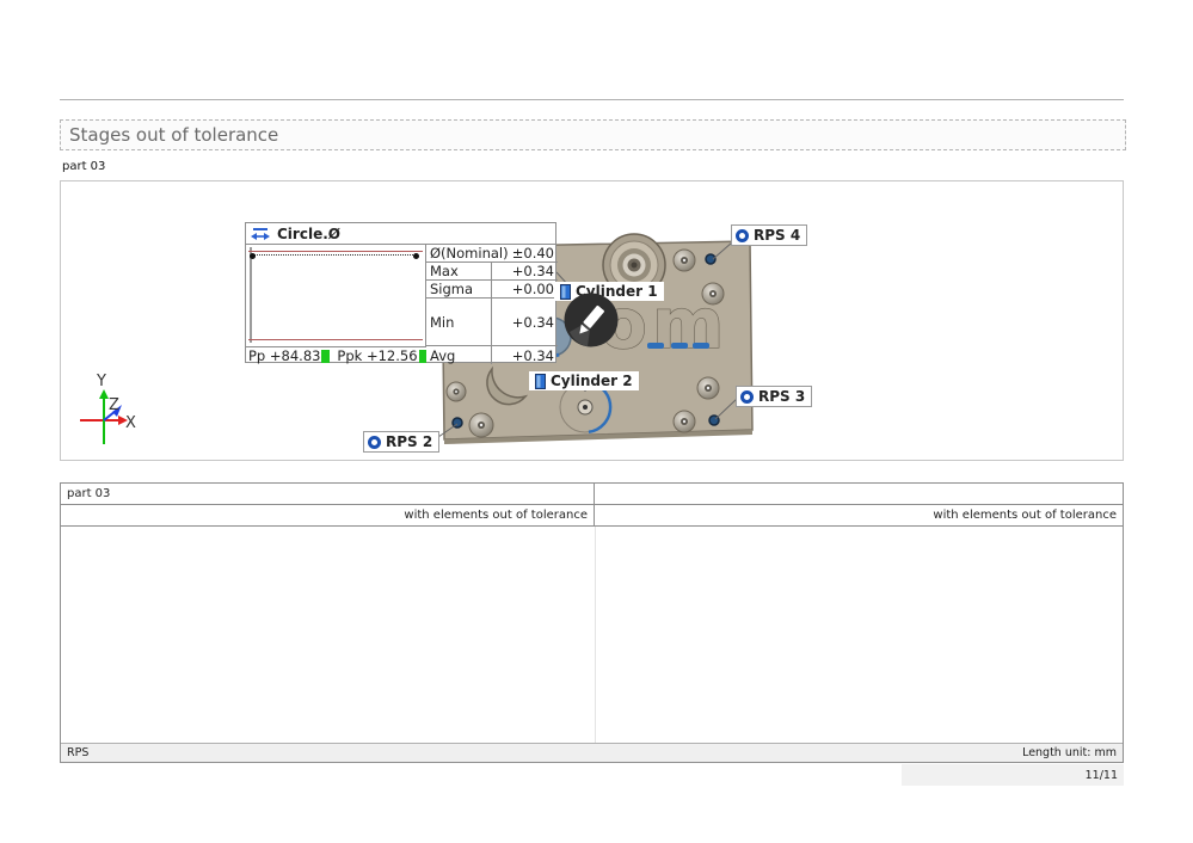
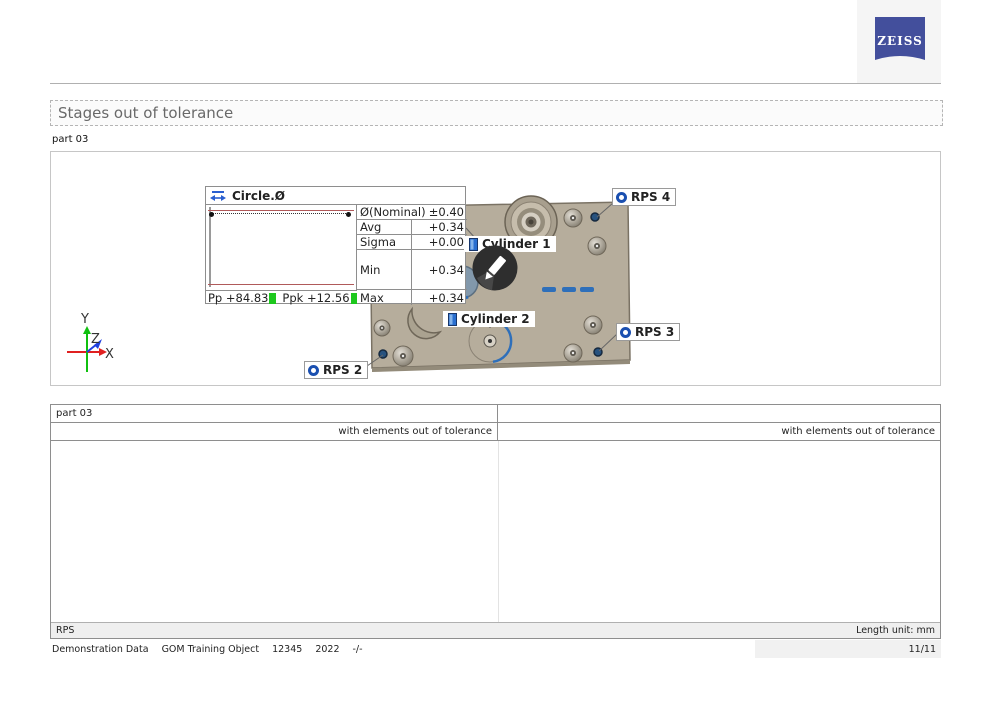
+ ZEISS
  Stages out of tolerance
  part 03
- om
  Y
  Z
  X
  Circle.Ø
  Ø(Nominal)
  ±0.40
- Max
+ Avg
  +0.34
  Sigma
  +0.00
  Min
  +0.34
- Avg
+ Max
  +0.34
  Pp
  +84.83
  Ppk
  +12.56
  Cylinder 1
  Cylinder 2
  RPS 4
  RPS 3
  RPS 2
  part 03
  with elements out of tolerance
  with elements out of tolerance
  RPS
  Length unit: mm
+ Demonstration Data
+ GOM Training Object
+ 12345
+ 2022
+ -/-
  11/11
